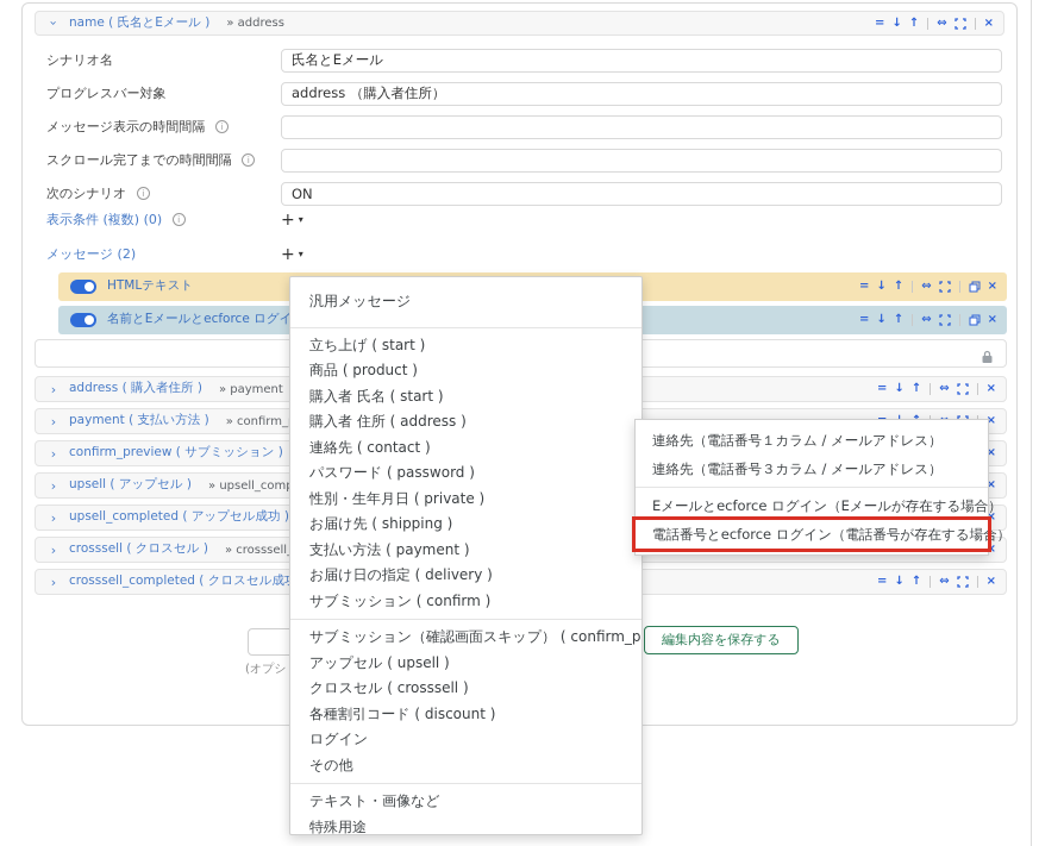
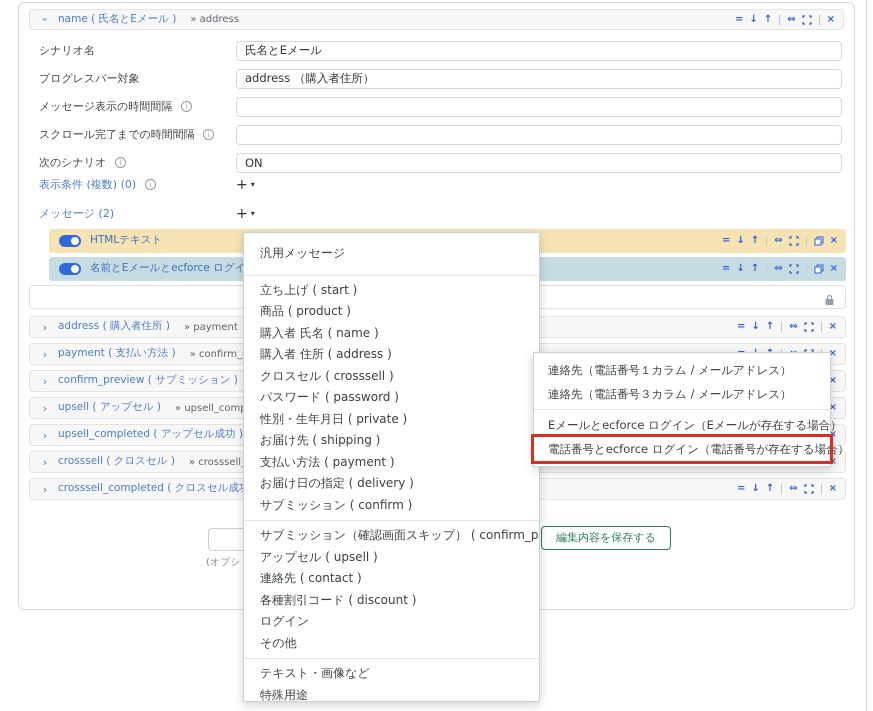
  name ( 氏名とEメール )
  » address
  =
  ↓
  ↑
  ⇔
  ×
  シナリオ名
  氏名とEメール
  プログレスバー対象
  address （購入者住所）
  メッセージ表示の時間間隔 i
  スクロール完了までの時間間隔 i
  次のシナリオ i
  ON
  表示条件 (複数) (0) i
  + ▾
  メッセージ (2)
  + ▾
  HTMLテキスト
  =
  ↓
  ↑
  ⇔
  ×
  名前とEメールとecforce ログイ
  =
  ↓
  ↑
  ⇔
  ×
  ›
  address ( 購入者住所 )
  » payment
  =
  ↓
  ↑
  ⇔
  ×
  ›
  payment ( 支払い方法 )
  ×
  ›
  confirm_preview ( サブミッション )
  ×
  ›
  upsell ( アップセル )
  ×
  ›
  upsell_completed ( アップセル成功 )
  ×
  ›
  crosssell ( クロスセル )
  ×
  ›
  crosssell_completed ( クロスセル成
  =
  ↓
  ↑
  ⇔
  ×
  編集内容を保存する
  汎用メッセージ
  立ち上げ ( start )
  商品 ( product )
- 購入者 氏名 ( start )
+ 購入者 氏名 ( name )
  購入者 住所 ( address )
- 連絡先 ( contact )
+ クロスセル ( crosssell )
  パスワード ( password )
  性別・生年月日 ( private )
  お届け先 ( shipping )
  支払い方法 ( payment )
  お届け日の指定 ( delivery )
  サブミッション ( confirm )
  サブミッション（確認画面スキップ） ( confirm_p
  アップセル ( upsell )
- クロスセル ( crosssell )
+ 連絡先 ( contact )
  各種割引コード ( discount )
  ログイン
  その他
  テキスト・画像など
  特殊用途
  連絡先（電話番号１カラム / メールアドレス）
  連絡先（電話番号３カラム / メールアドレス）
  Eメールとecforce ログイン（Eメールが存在する場合）
  電話番号とecforce ログイン（電話番号が存在する場合）
